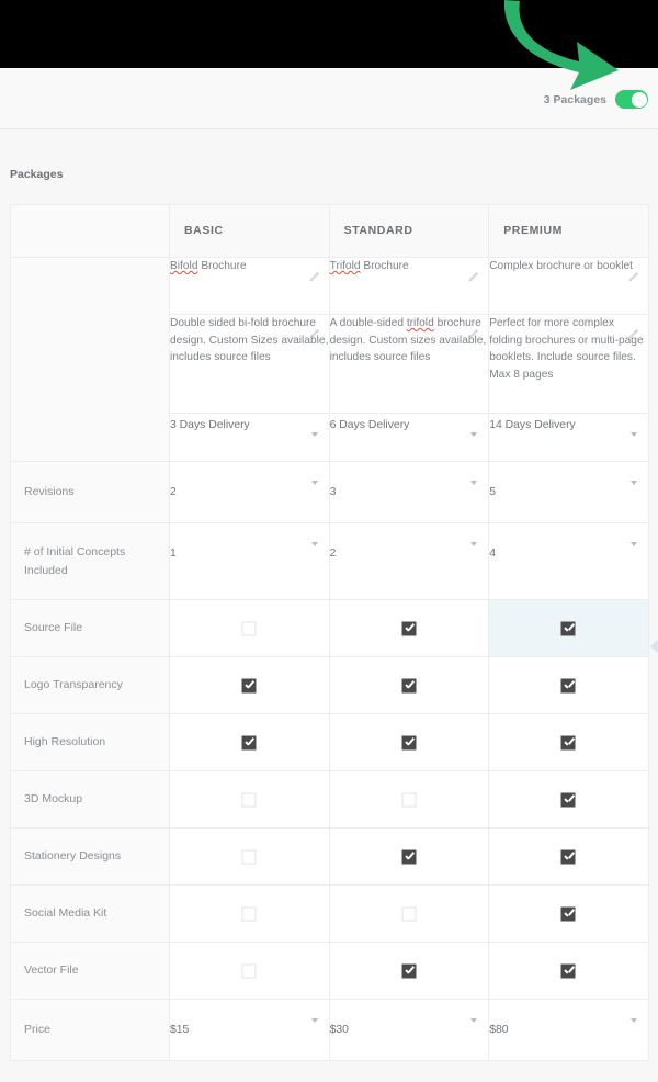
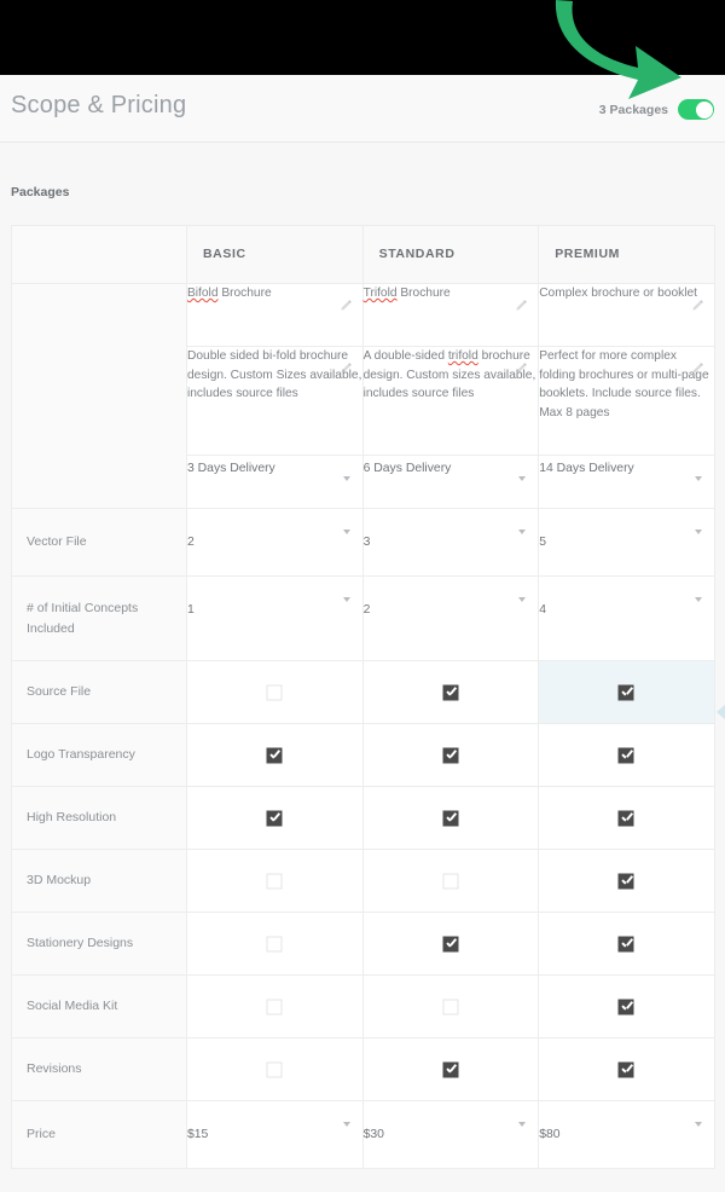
+ Scope & Pricing
  3 Packages
  Packages
  	BASIC	STANDARD	PREMIUM
  	Bifold Brochure	Trifold Brochure	Complex brochure or booklet
  Double sided bi-fold brochure design. Custom Sizes available, includes source files	A double-sided trifold brochure design. Custom sizes available, includes source files	Perfect for more complex folding brochures or multi-page booklets. Include source files. Max 8 pages
  3 Days Delivery	6 Days Delivery	14 Days Delivery
- Revisions	2	3	5
+ Vector File	2	3	5
  # of Initial Concepts Included	1	2	4
  Source File
  Logo Transparency
  High Resolution
  3D Mockup
  Stationery Designs
  Social Media Kit
- Vector File
+ Revisions
  Price	$15	$30	$80
